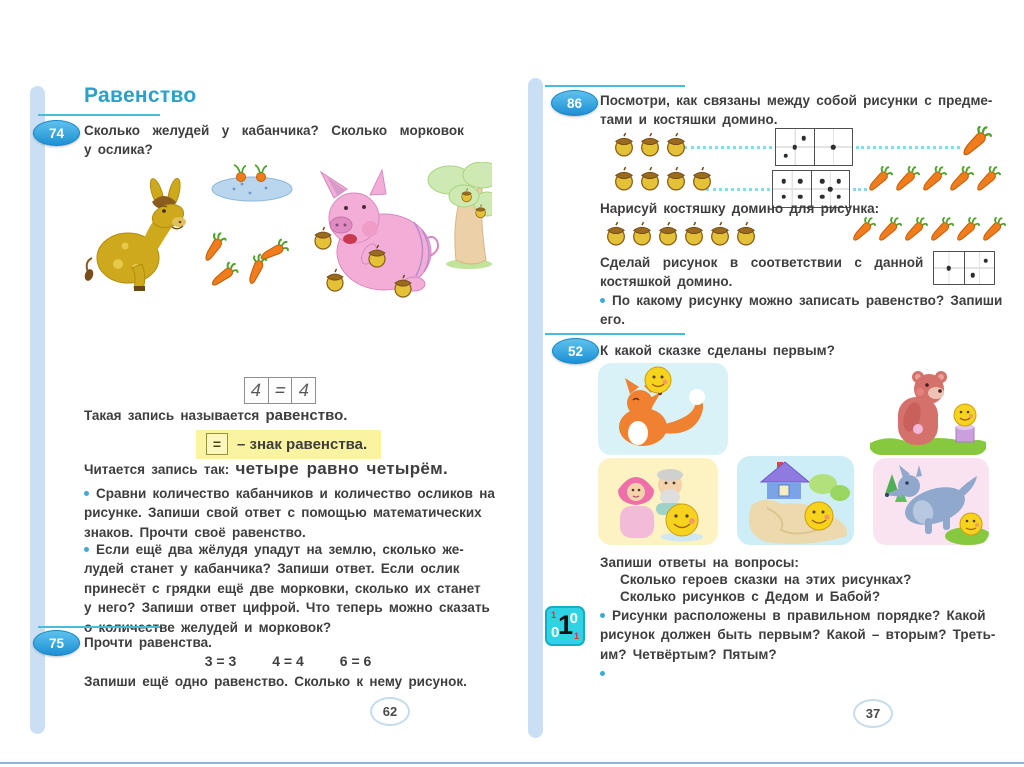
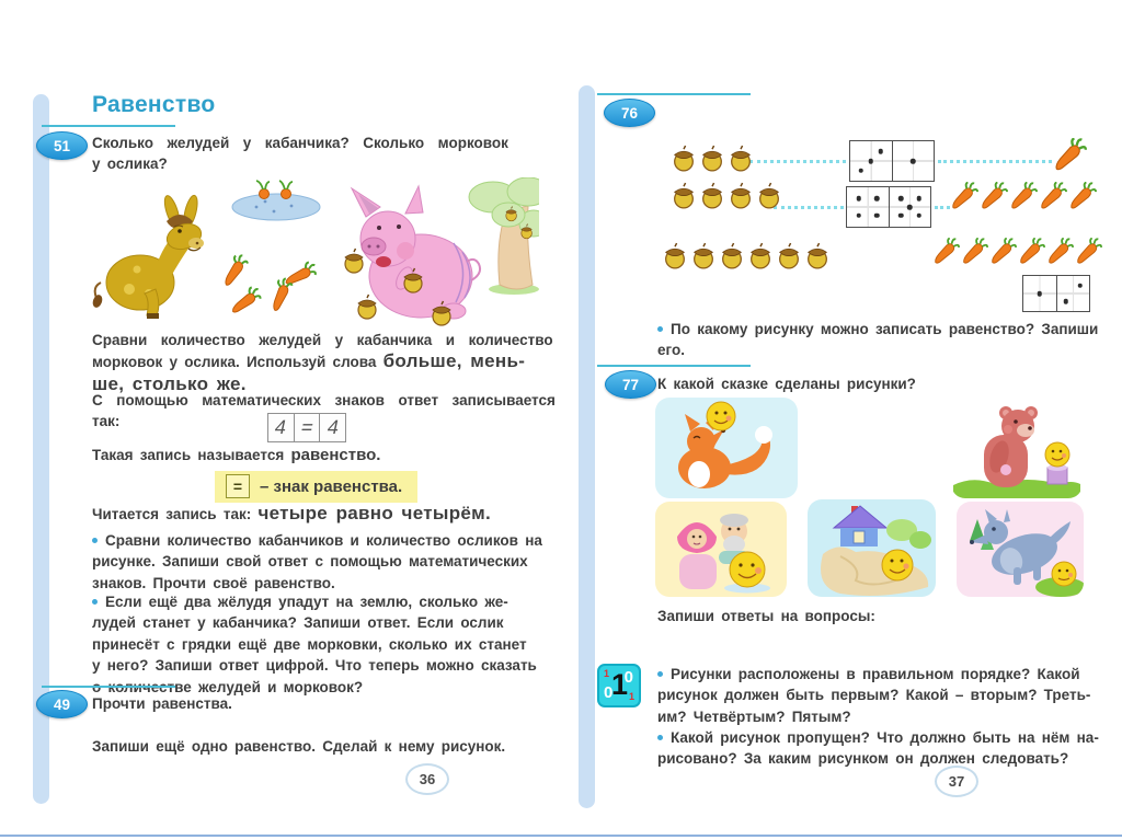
  Равенство
- 74
+ 51
  Сколько желудей у кабанчика? Сколько морковок
  у ослика?
+ Сравни количество желудей у кабанчика и количество
+ морковок у ослика. Используй слова больше, мень-
+ ше, столько же.
+ С помощью математических знаков ответ записывается
+ так:
  Такая запись называется равенство.
  =
  – знак равенства.
  Читается запись так: четыре равно четырём.
  Сравни количество кабанчиков и количество осликов на
  рисунке. Запиши свой ответ с помощью математических
  знаков. Прочти своё равенство.
  Если ещё два жёлудя упадут на землю, сколько же-
  лудей станет у кабанчика? Запиши ответ. Если ослик
  принесёт с грядки ещё две морковки, сколько их станет
  у него? Запиши ответ цифрой. Что теперь можно сказать
- 75
+ 49
  Прочти равенства.
- 3 = 3
- 4 = 4
- 6 = 6
- Запиши ещё одно равенство. Сколько к нему рисунок.
+ Запиши ещё одно равенство. Сделай к нему рисунок.
- 62
+ 36
- 86
+ 76
- Посмотри, как связаны между собой рисунки с предме-
- тами и костяшки домино.
- Нарисуй костяшку домино для рисунка:
- Сделай рисунок в соответствии с данной
- костяшкой домино.
  По какому рисунку можно записать равенство? Запиши
  его.
- 52
+ 77
- К какой сказке сделаны первым?
+ К какой сказке сделаны рисунки?
  Запиши ответы на вопросы:
- Сколько героев сказки на этих рисунках?
- Сколько рисунков с Дедом и Бабой?
  1
  0
  1
  0
  1
  Рисунки расположены в правильном порядке? Какой
  рисунок должен быть первым? Какой – вторым? Треть-
  им? Четвёртым? Пятым?
+ Какой рисунок пропущен? Что должно быть на нём на-
+ рисовано? За каким рисунком он должен следовать?
  37
